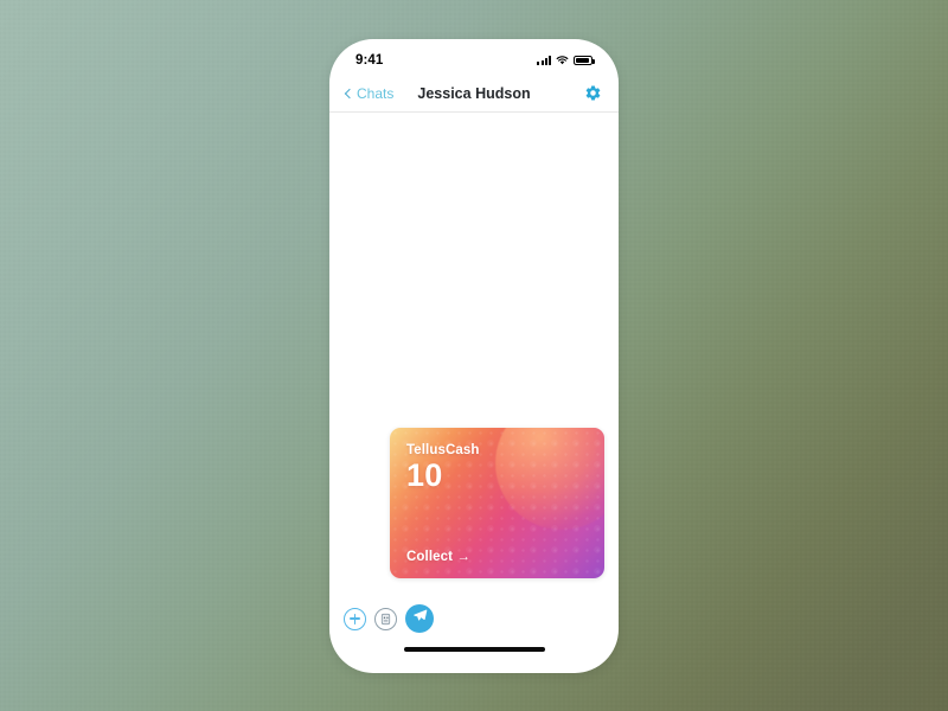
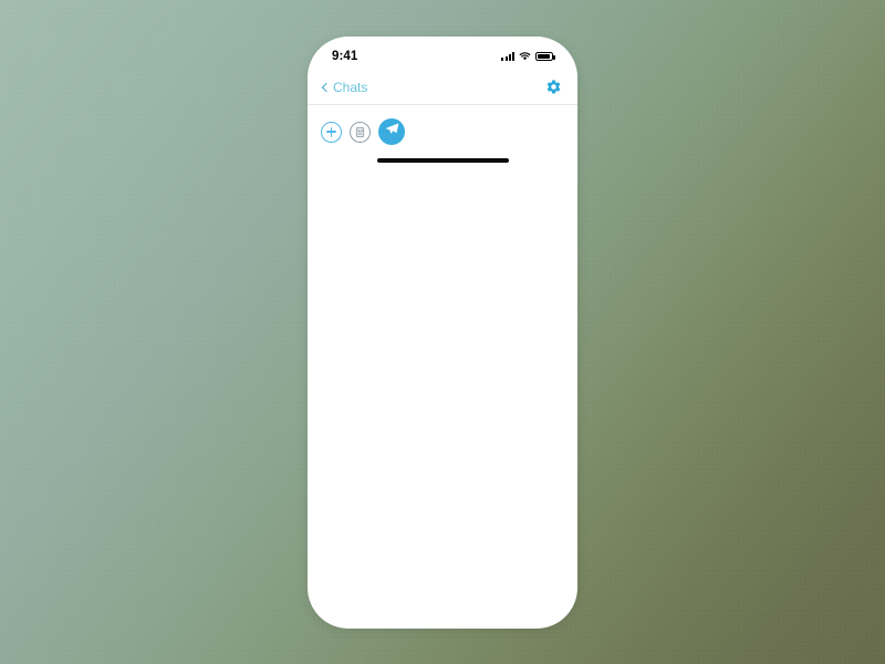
  9:41
  Chats
- Jessica Hudson
- TellusCash
- 10
- Collect →
